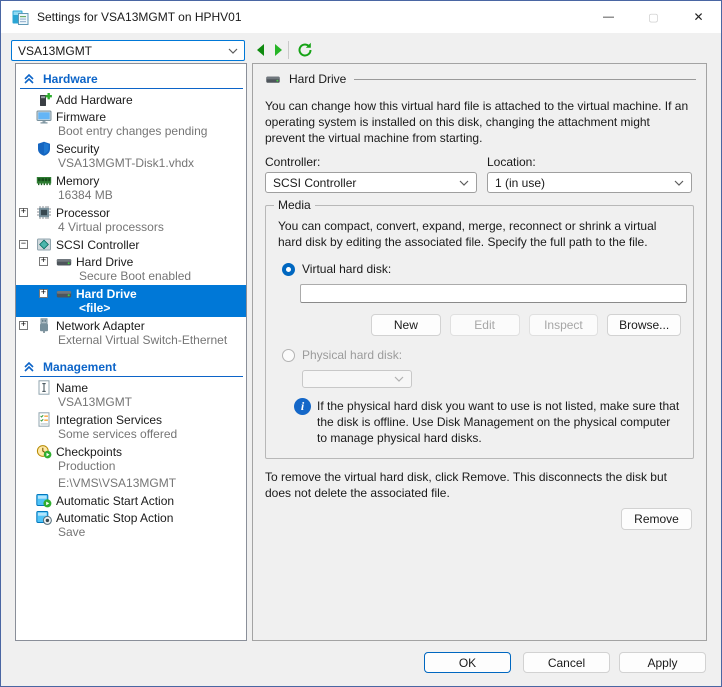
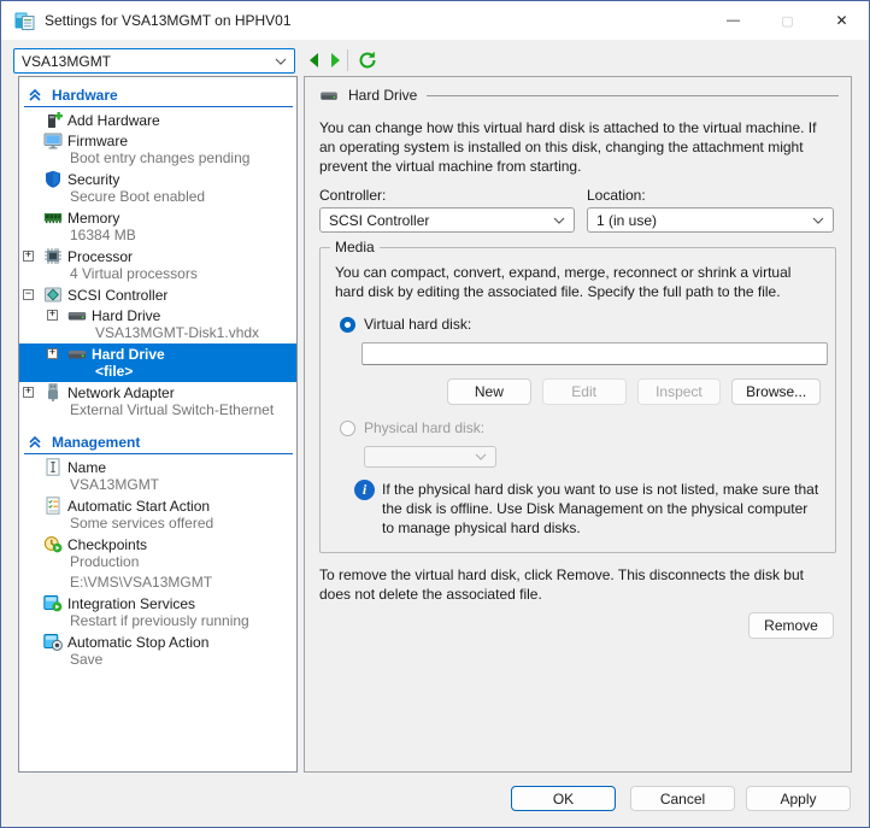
  Settings for VSA13MGMT on HPHV01
  —
  ▢
  ✕
  VSA13MGMT
  Hardware
  Add Hardware
  Firmware
  Boot entry changes pending
  Security
- VSA13MGMT-Disk1.vhdx
+ Secure Boot enabled
  Memory
  16384 MB
  +
  Processor
  4 Virtual processors
  −
  SCSI Controller
  +
  Hard Drive
- Secure Boot enabled
+ VSA13MGMT-Disk1.vhdx
  +
  Hard Drive
  <file>
  +
  Network Adapter
  External Virtual Switch-Ethernet
  Management
  Name
  VSA13MGMT
- Integration Services
+ Automatic Start Action
  Some services offered
  Checkpoints
  Production
  E:\VMS\VSA13MGMT
- Automatic Start Action
+ Integration Services
+ Restart if previously running
  Automatic Stop Action
  Save
  Hard Drive
- You can change how this virtual hard file is attached to the virtual machine. If an operating system is installed on this disk, changing the attachment might prevent the virtual machine from starting.
+ You can change how this virtual hard disk is attached to the virtual machine. If an operating system is installed on this disk, changing the attachment might prevent the virtual machine from starting.
  Controller:
  SCSI Controller
  Location:
  1 (in use)
  Media
  You can compact, convert, expand, merge, reconnect or shrink a virtual hard disk by editing the associated file. Specify the full path to the file.
  Virtual hard disk:
  New
  Edit
  Inspect
  Browse...
  Physical hard disk:
  i
  If the physical hard disk you want to use is not listed, make sure that the disk is offline. Use Disk Management on the physical computer to manage physical hard disks.
  To remove the virtual hard disk, click Remove. This disconnects the disk but does not delete the associated file.
  Remove
  OK
  Cancel
  Apply
